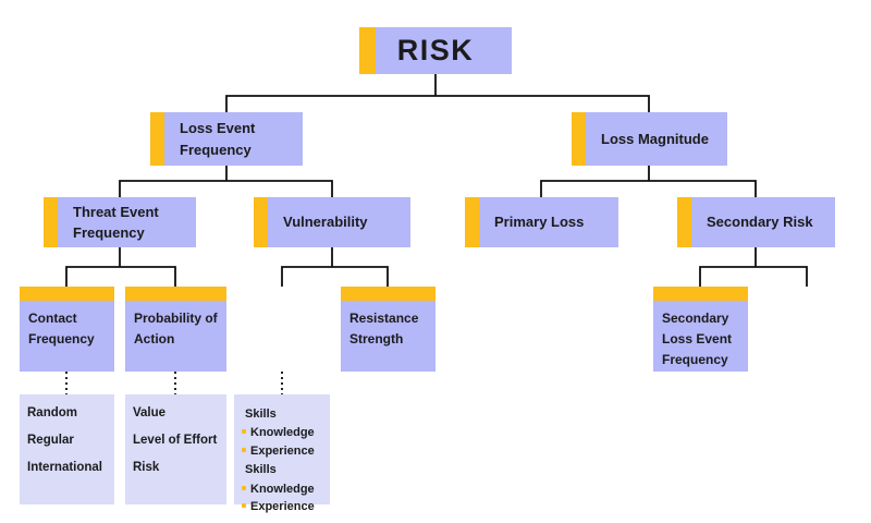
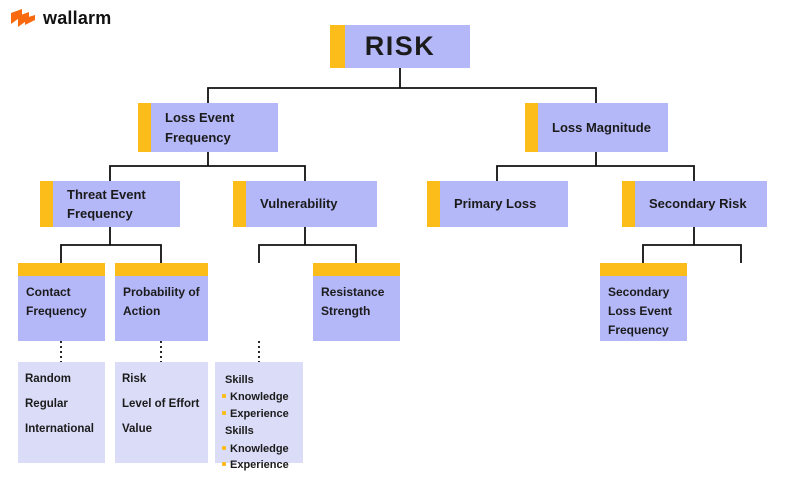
+ wallarm
  RISK
  Loss Event Frequency
  Loss Magnitude
  Threat Event Frequency
  Vulnerability
  Primary Loss
  Secondary Risk
  Contact Frequency
  Probability of Action
  Resistance Strength
  Secondary Loss Event Frequency
  Random
  Regular
  International
- Value
+ Risk
  Level of Effort
- Risk
+ Value
  Skills
  Knowledge
  Experience
  Skills
  Knowledge
  Experience
